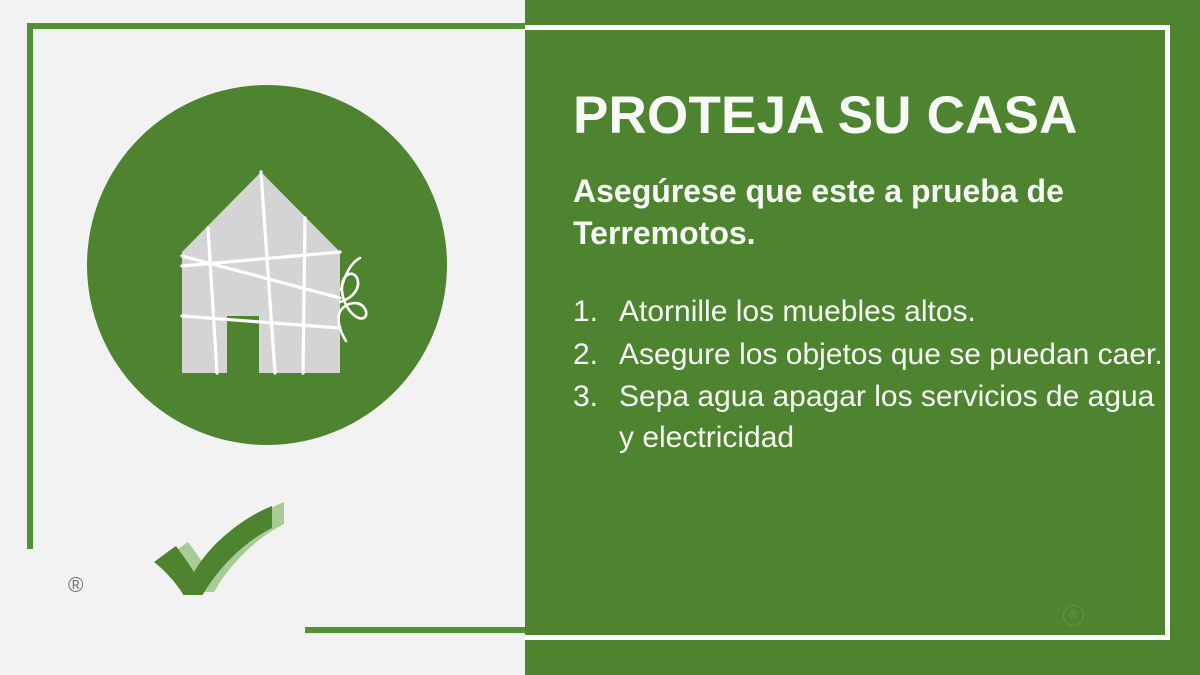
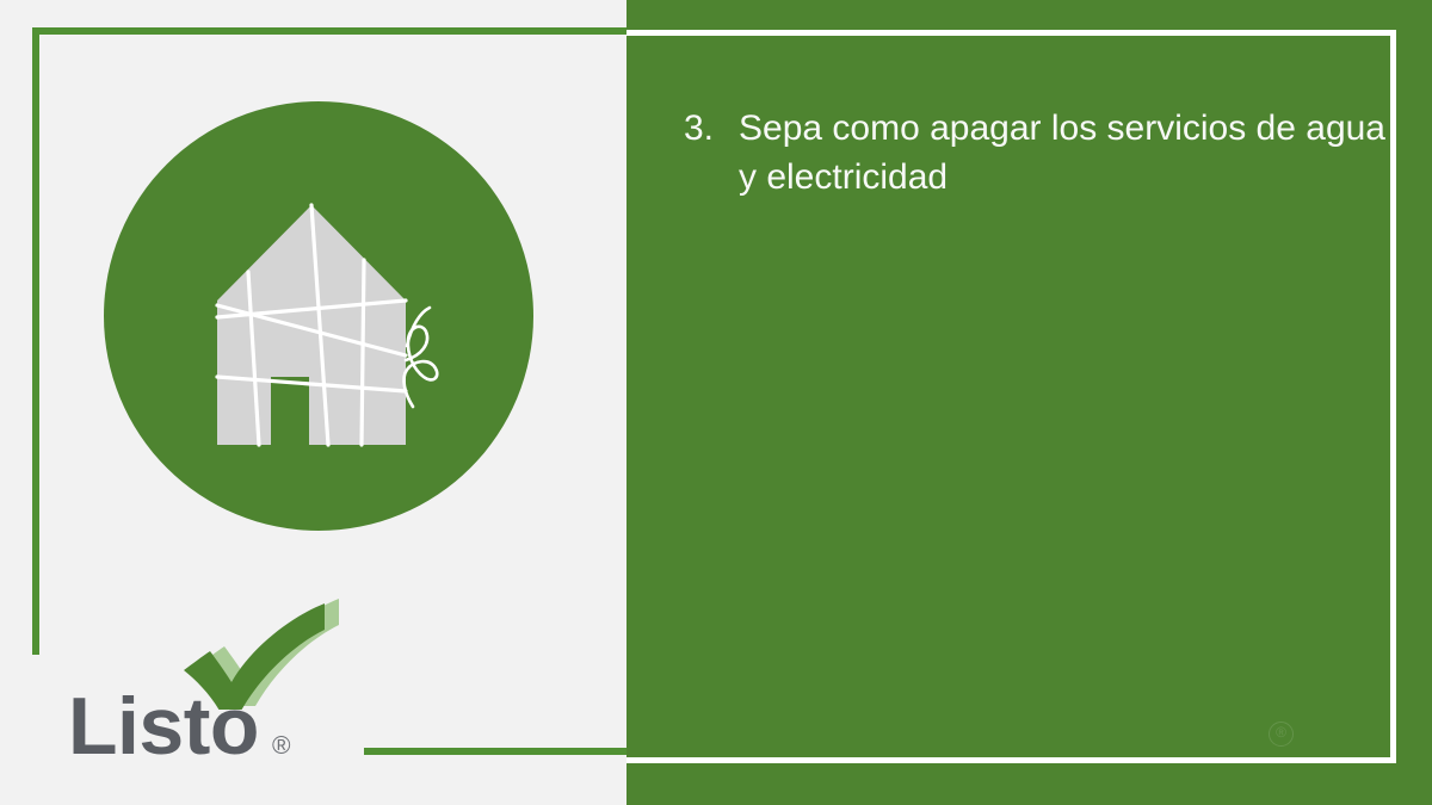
+ Listo
  ®
- PROTEJA SU CASA
- Asegúrese que este a prueba de Terremotos.
- 1.
- Atornille los muebles altos.
- 2.
- Asegure los objetos que se puedan caer.
  3.
- Sepa agua apagar los servicios de agua y electricidad
+ Sepa como apagar los servicios de agua y electricidad
